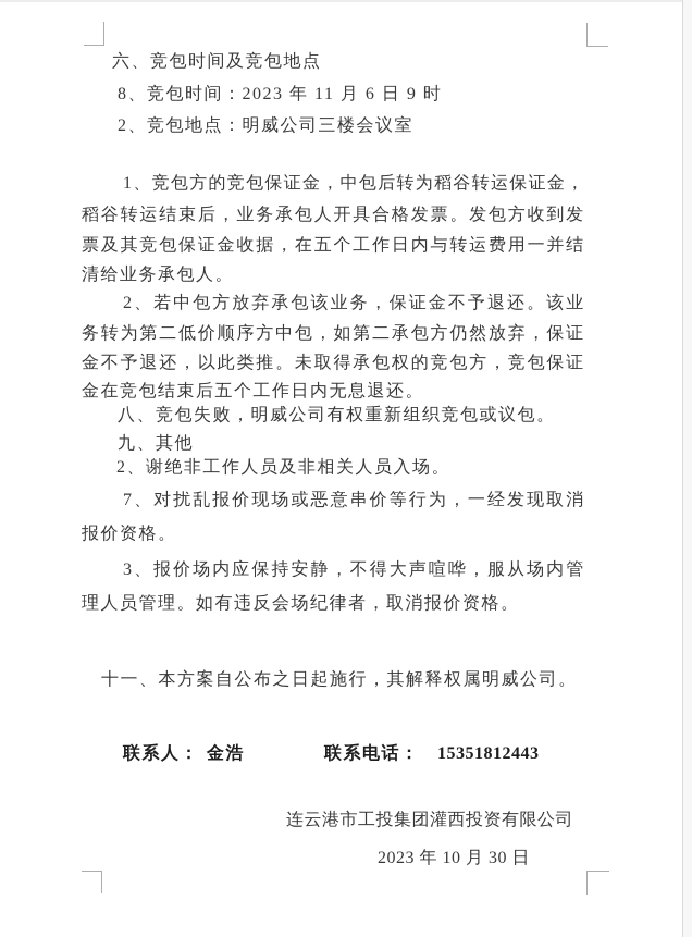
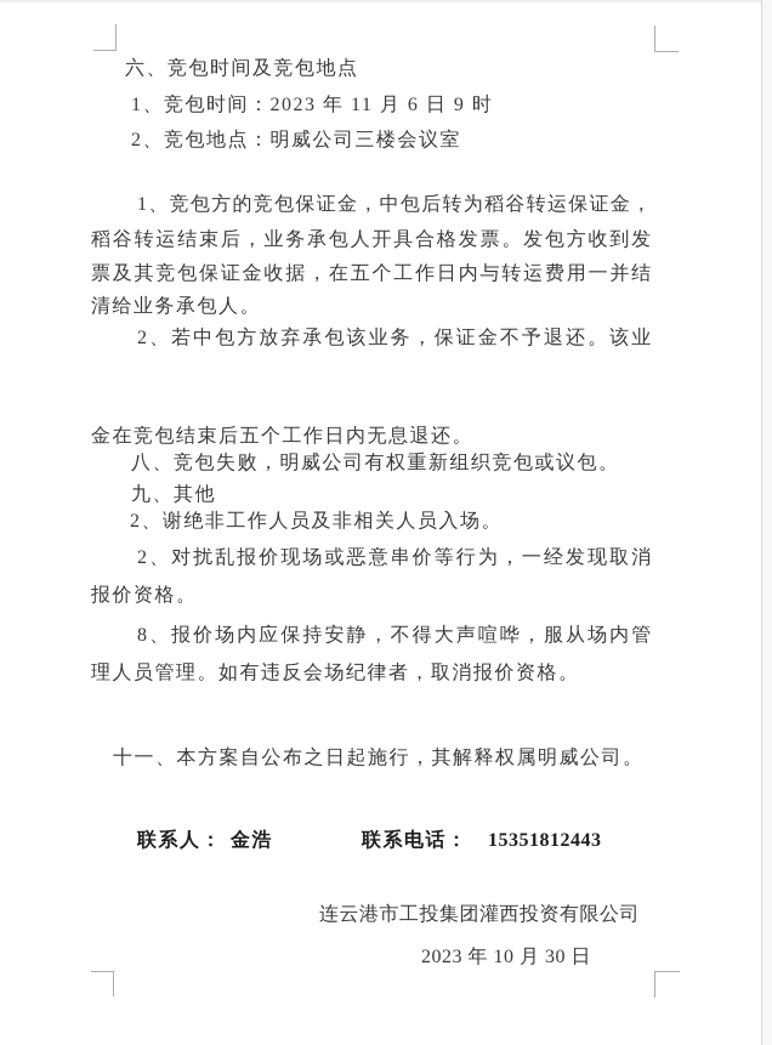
  六、竞包时间及竞包地点
- 8、竞包时间：2023 年 11 月 6 日 9 时
+ 1、竞包时间：2023 年 11 月 6 日 9 时
  2、竞包地点：明威公司三楼会议室
  1、竞包方的竞包保证金，中包后转为稻谷转运保证金，
  稻谷转运结束后，业务承包人开具合格发票。发包方收到发
  票及其竞包保证金收据，在五个工作日内与转运费用一并结
  清给业务承包人。
  2、若中包方放弃承包该业务，保证金不予退还。该业
- 务转为第二低价顺序方中包，如第二承包方仍然放弃，保证
- 金不予退还，以此类推。未取得承包权的竞包方，竞包保证
  金在竞包结束后五个工作日内无息退还。
  八、竞包失败，明威公司有权重新组织竞包或议包。
  九、其他
  2、谢绝非工作人员及非相关人员入场。
- 7、对扰乱报价现场或恶意串价等行为，一经发现取消
+ 2、对扰乱报价现场或恶意串价等行为，一经发现取消
  报价资格。
- 3、报价场内应保持安静，不得大声喧哗，服从场内管
+ 8、报价场内应保持安静，不得大声喧哗，服从场内管
  理人员管理。如有违反会场纪律者，取消报价资格。
  十一、本方案自公布之日起施行，其解释权属明威公司。
  联系人：
  金浩
  联系电话：
  15351812443
  连云港市工投集团灌西投资有限公司
  2023 年 10 月 30 日
